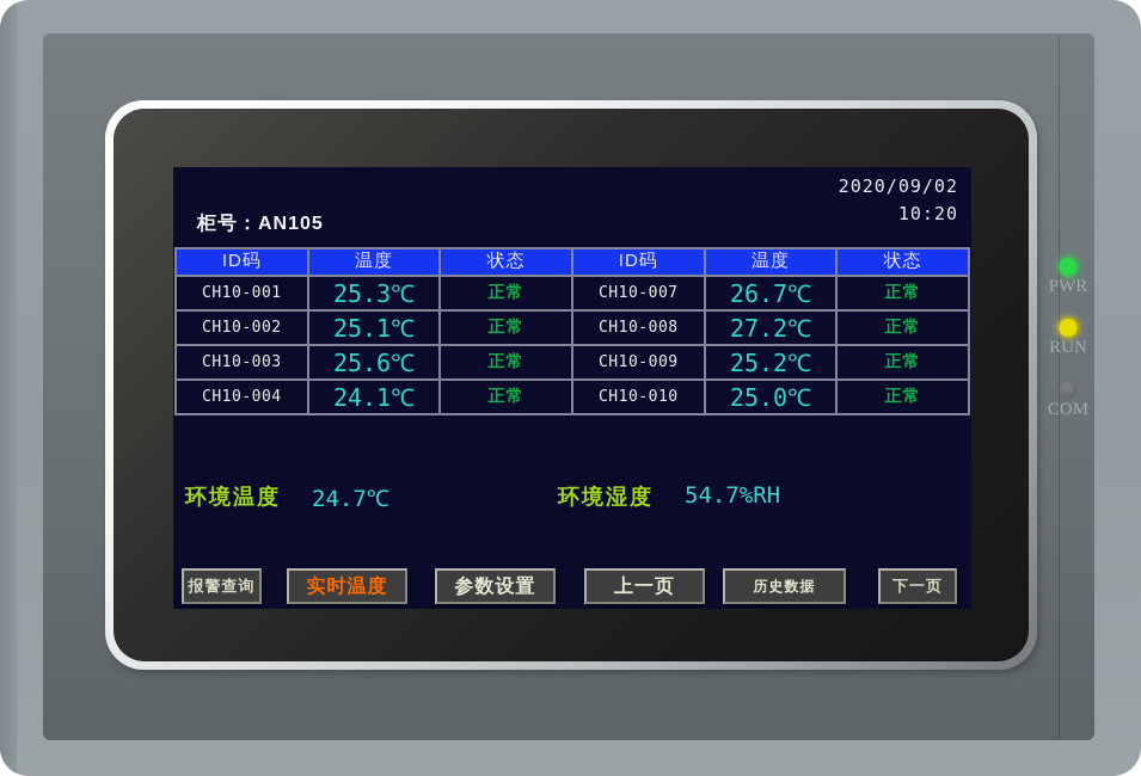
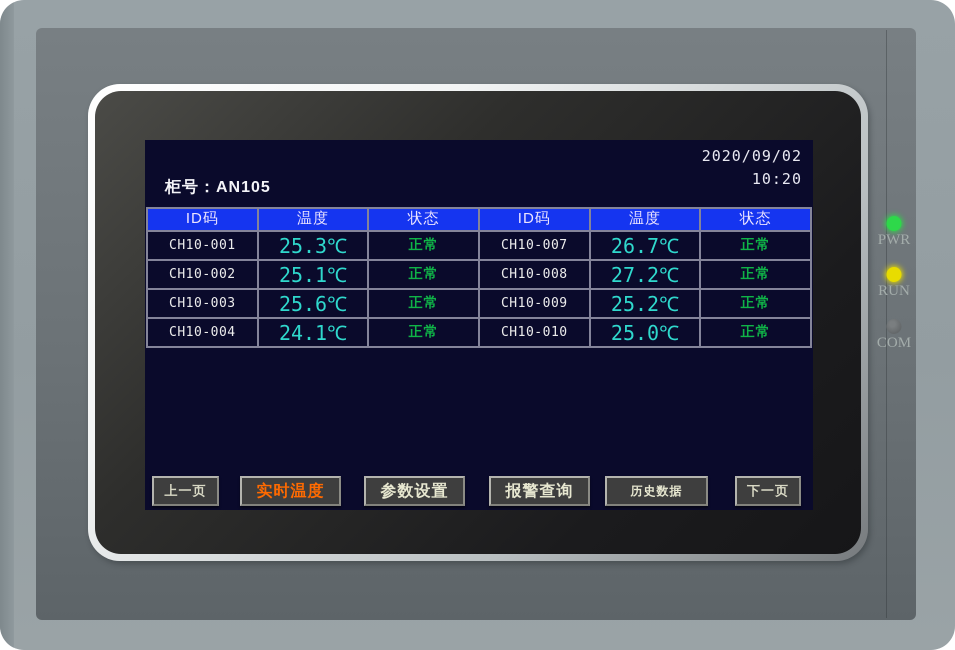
  2020/09/02
  10:20
  柜号：AN105
  ID码	温度	状态	ID码	温度	状态
  CH10-001	25.3℃	正常	CH10-007	26.7℃	正常
  CH10-002	25.1℃	正常	CH10-008	27.2℃	正常
  CH10-003	25.6℃	正常	CH10-009	25.2℃	正常
  CH10-004	24.1℃	正常	CH10-010	25.0℃	正常
- 环境温度
- 24.7℃
- 环境湿度
- 54.7%RH
- 报警查询
+ 上一页
  实时温度
  参数设置
- 上一页
+ 报警查询
  历史数据
  下一页
  PWR
  RUN
  COM
